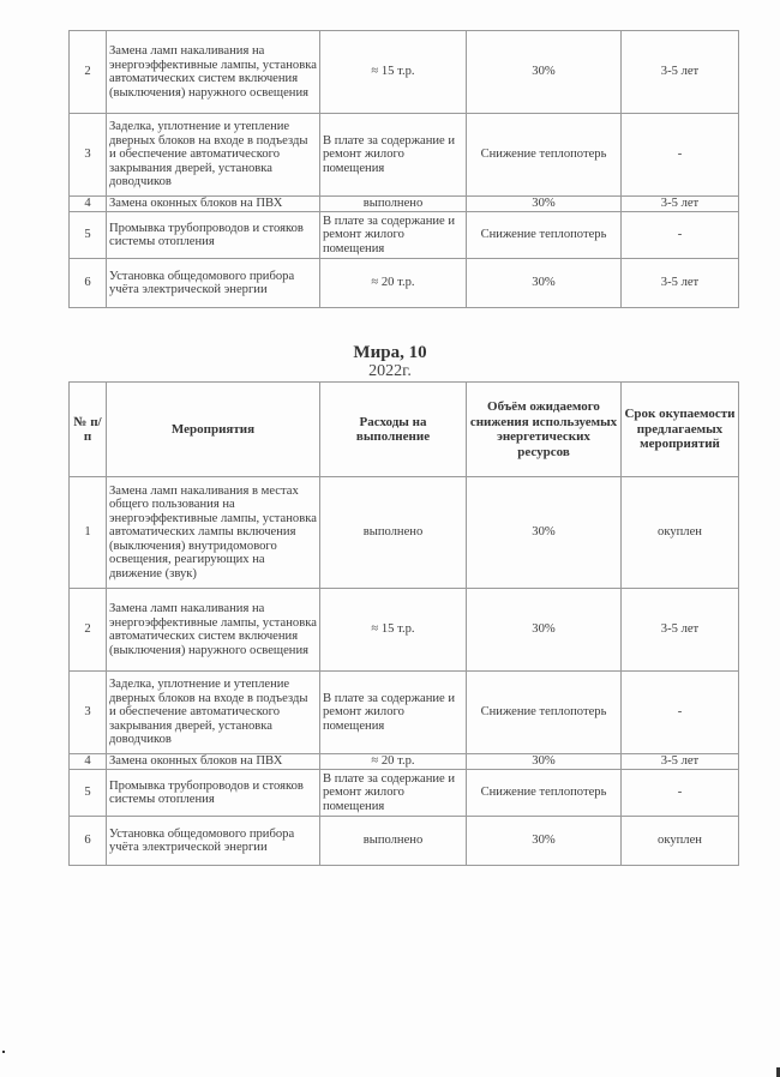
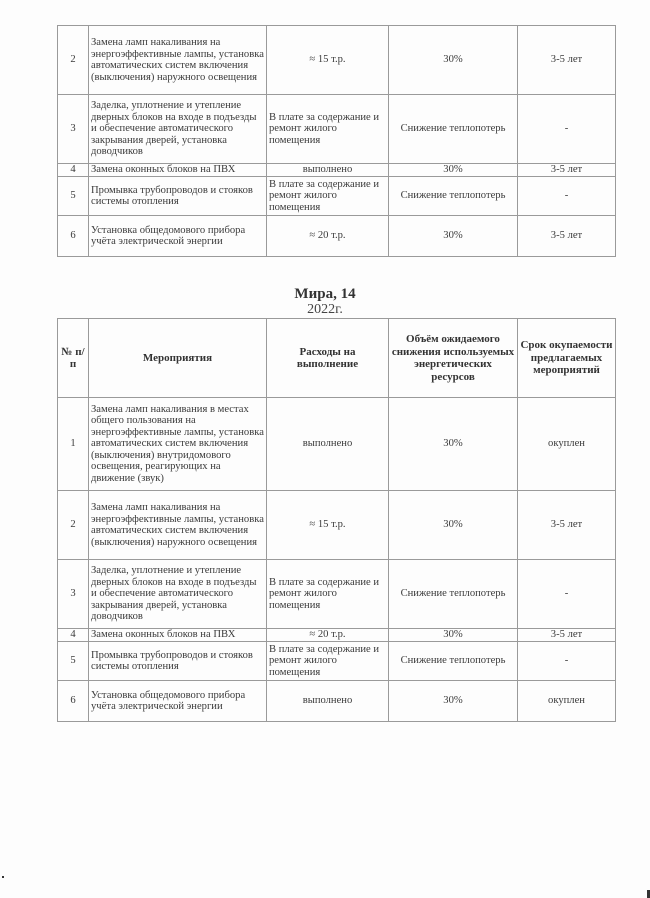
  2	Замена ламп накаливания на энергоэффективные лампы, установка автоматических систем включения (выключения) наружного освещения	≈ 15 т.р.	30%	3-5 лет
  3	Заделка, уплотнение и утепление дверных блоков на входе в подъезды и обеспечение автоматического закрывания дверей, установка доводчиков	В плате за содержание и ремонт жилого помещения	Снижение теплопотерь	-
  4	Замена оконных блоков на ПВХ	выполнено	30%	3-5 лет
  5	Промывка трубопроводов и стояков системы отопления	В плате за содержание и ремонт жилого помещения	Снижение теплопотерь	-
  6	Установка общедомового прибора учёта электрической энергии	≈ 20 т.р.	30%	3-5 лет
- Мира, 10
+ Мира, 14
  2022г.
  № п/п	Мероприятия	Расходы на выполнение	Объём ожидаемого снижения используемых энергетических ресурсов	Срок окупаемости предлагаемых мероприятий
- 1	Замена ламп накаливания в местах общего пользования на энергоэффективные лампы, установка автоматических лампы включения (выключения) внутридомового освещения, реагирующих на движение (звук)	выполнено	30%	окуплен
+ 1	Замена ламп накаливания в местах общего пользования на энергоэффективные лампы, установка автоматических систем включения (выключения) внутридомового освещения, реагирующих на движение (звук)	выполнено	30%	окуплен
  2	Замена ламп накаливания на энергоэффективные лампы, установка автоматических систем включения (выключения) наружного освещения	≈ 15 т.р.	30%	3-5 лет
  3	Заделка, уплотнение и утепление дверных блоков на входе в подъезды и обеспечение автоматического закрывания дверей, установка доводчиков	В плате за содержание и ремонт жилого помещения	Снижение теплопотерь	-
  4	Замена оконных блоков на ПВХ	≈ 20 т.р.	30%	3-5 лет
  5	Промывка трубопроводов и стояков системы отопления	В плате за содержание и ремонт жилого помещения	Снижение теплопотерь	-
  6	Установка общедомового прибора учёта электрической энергии	выполнено	30%	окуплен
